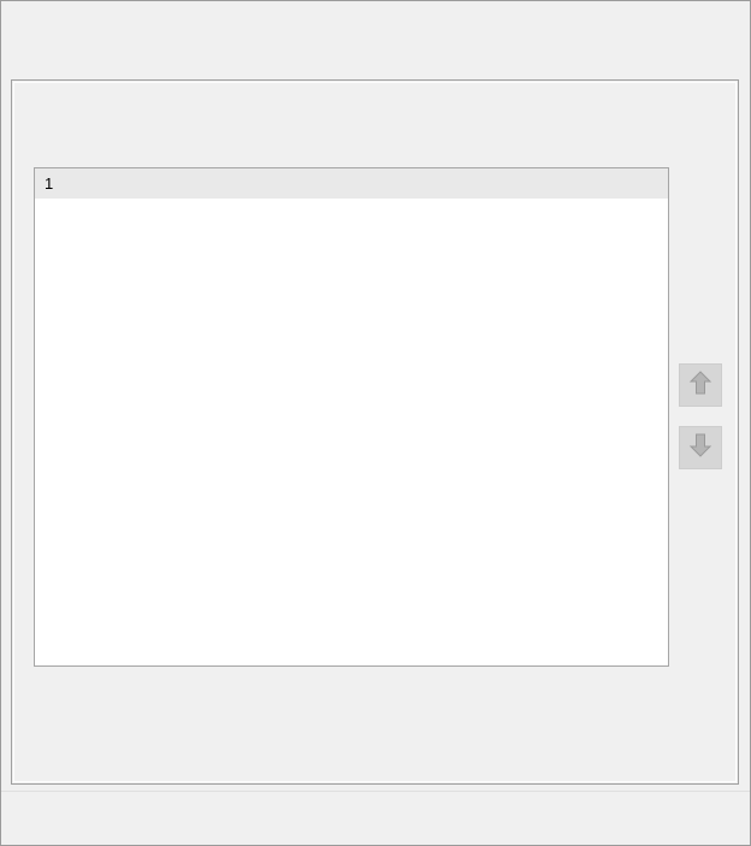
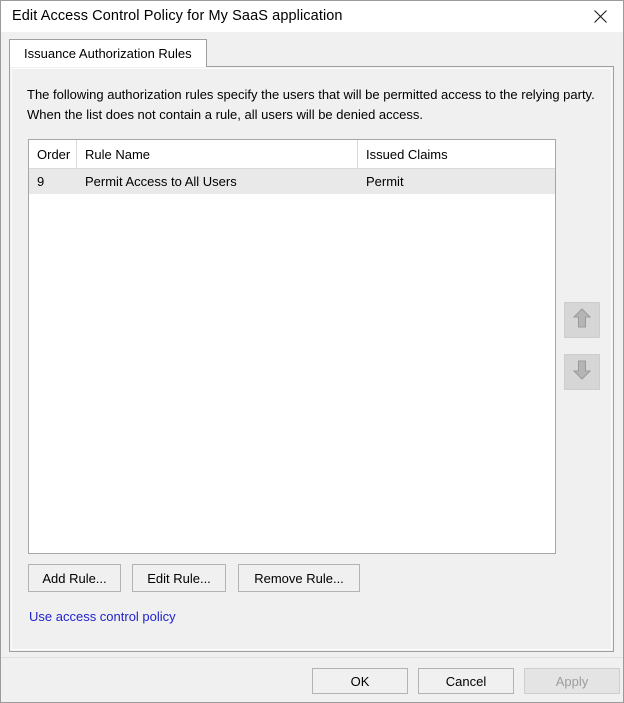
+ Edit Access Control Policy for My SaaS application
+ Issuance Authorization Rules
+ The following authorization rules specify the users that will be permitted access to the relying party. When the list does not contain a rule, all users will be denied access.
+ Order
+ Rule Name
+ Issued Claims
- 1
+ 9
+ Permit Access to All Users
+ Permit
+ Add Rule...
+ Edit Rule...
+ Remove Rule...
+ Use access control policy
+ OK
+ Cancel
+ Apply
